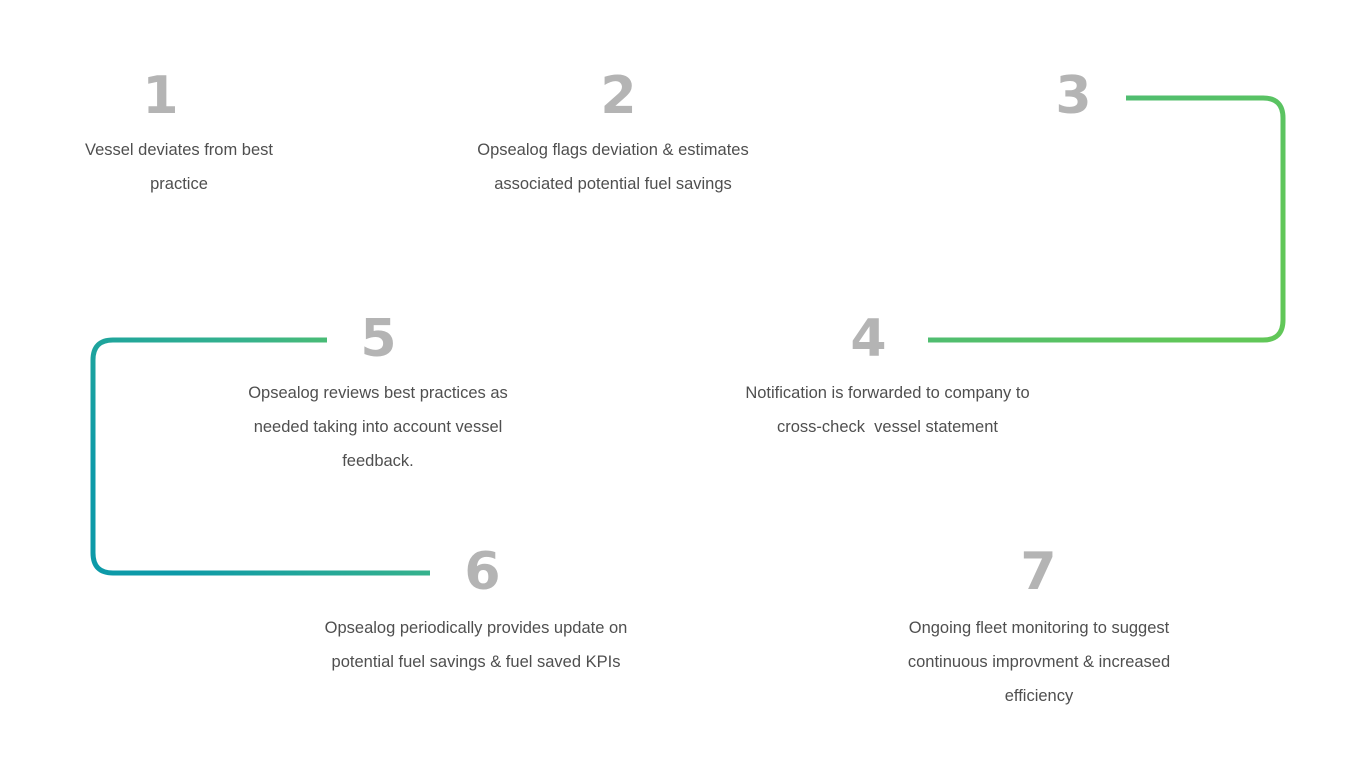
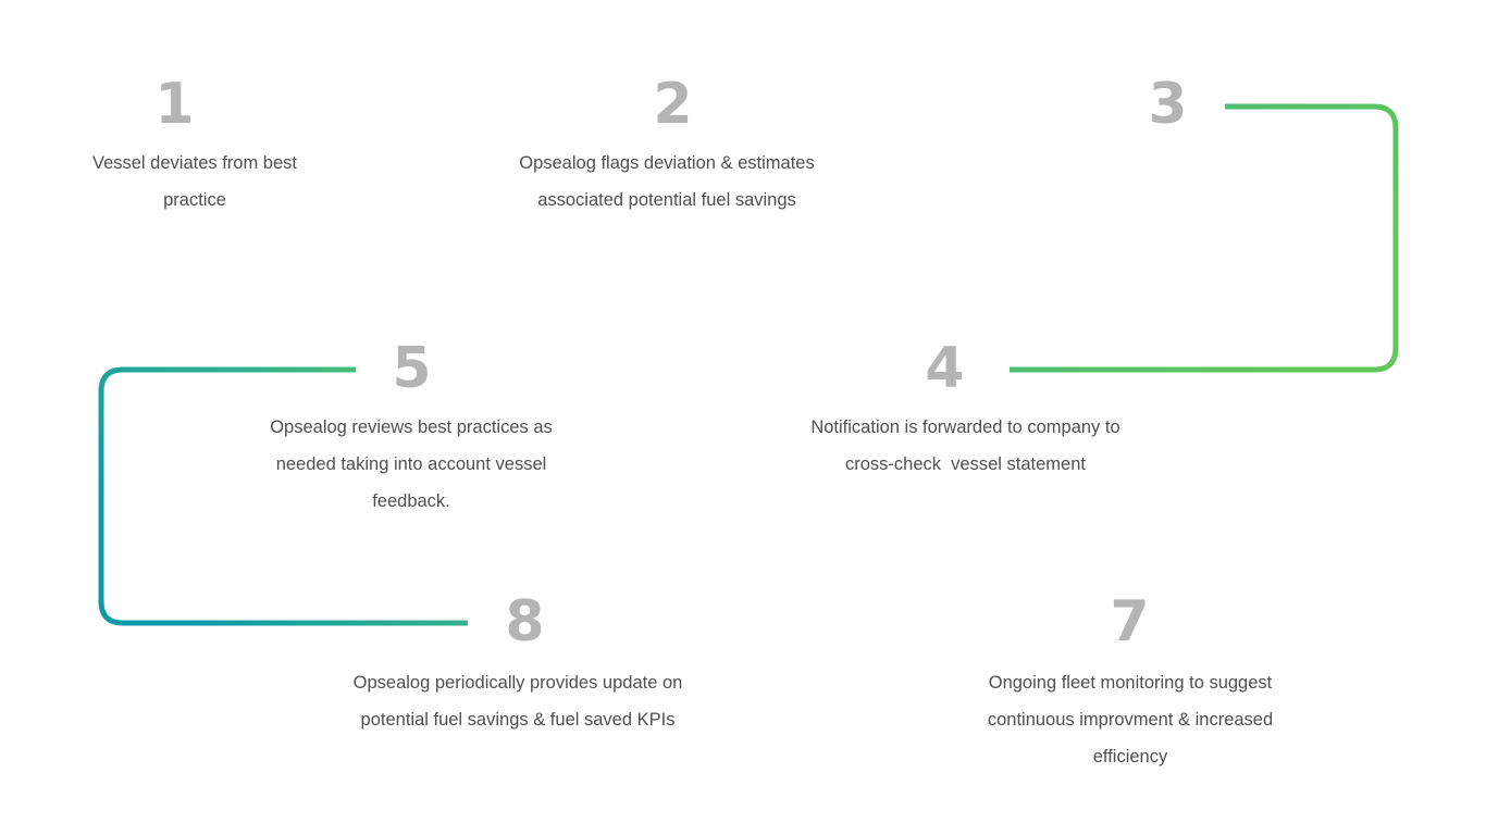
  1
  Vessel deviates from best
  practice
  2
  Opsealog flags deviation & estimates
  associated potential fuel savings
  3
  4
  Notification is forwarded to company to
  cross-check vessel statement
  5
  Opsealog reviews best practices as
  needed taking into account vessel
  feedback.
- 6
+ 8
  Opsealog periodically provides update on
  potential fuel savings & fuel saved KPIs
  7
  Ongoing fleet monitoring to suggest
  continuous improvment & increased
  efficiency
